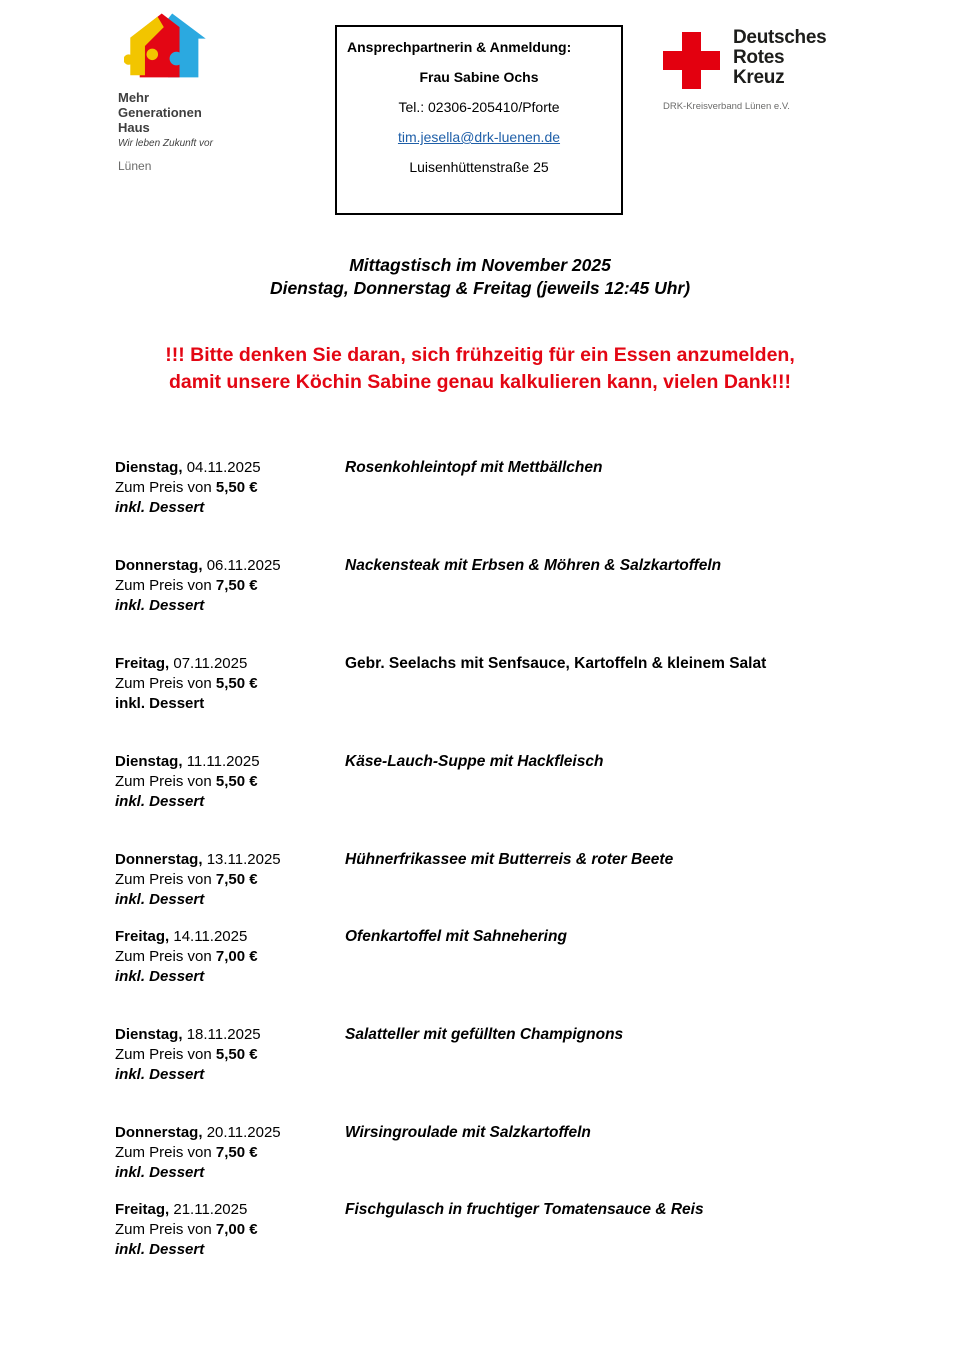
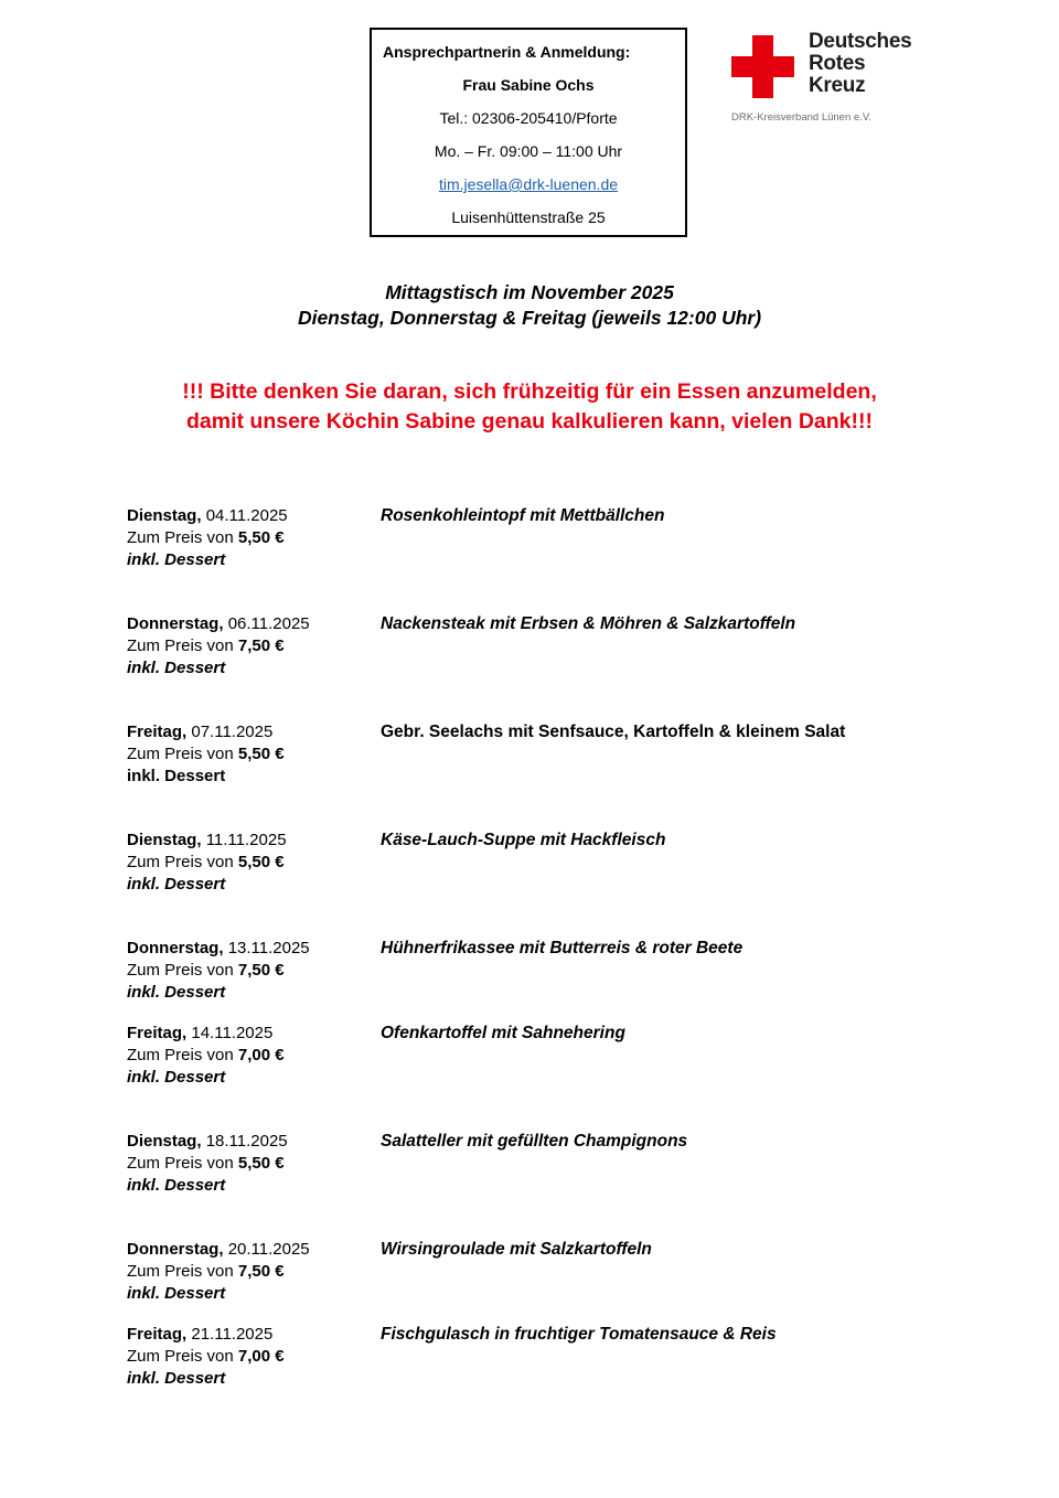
- Mehr
- Generationen
- Haus
- Wir leben Zukunft vor
- Lünen
  Ansprechpartnerin & Anmeldung:
  Frau Sabine Ochs
  Tel.: 02306-205410/Pforte
+ Mo. – Fr. 09:00 – 11:00 Uhr
  tim.jesella@drk-luenen.de
  Luisenhüttenstraße 25
  Deutsches
  Rotes
  Kreuz
  DRK-Kreisverband Lünen e.V.
  Mittagstisch im November 2025
- Dienstag, Donnerstag & Freitag (jeweils 12:45 Uhr)
+ Dienstag, Donnerstag & Freitag (jeweils 12:00 Uhr)
  !!! Bitte denken Sie daran, sich frühzeitig für ein Essen anzumelden,
  damit unsere Köchin Sabine genau kalkulieren kann, vielen Dank!!!
  Dienstag, 04.11.2025
  Zum Preis von 5,50 €
  inkl. Dessert
  Rosenkohleintopf mit Mettbällchen
  Donnerstag, 06.11.2025
  Zum Preis von 7,50 €
  inkl. Dessert
  Nackensteak mit Erbsen & Möhren & Salzkartoffeln
  Freitag, 07.11.2025
  Zum Preis von 5,50 €
  inkl. Dessert
  Gebr. Seelachs mit Senfsauce, Kartoffeln & kleinem Salat
  Dienstag, 11.11.2025
  Zum Preis von 5,50 €
  inkl. Dessert
  Käse-Lauch-Suppe mit Hackfleisch
  Donnerstag, 13.11.2025
  Zum Preis von 7,50 €
  inkl. Dessert
  Hühnerfrikassee mit Butterreis & roter Beete
  Freitag, 14.11.2025
  Zum Preis von 7,00 €
  inkl. Dessert
  Ofenkartoffel mit Sahnehering
  Dienstag, 18.11.2025
  Zum Preis von 5,50 €
  inkl. Dessert
  Salatteller mit gefüllten Champignons
  Donnerstag, 20.11.2025
  Zum Preis von 7,50 €
  inkl. Dessert
  Wirsingroulade mit Salzkartoffeln
  Freitag, 21.11.2025
  Zum Preis von 7,00 €
  inkl. Dessert
  Fischgulasch in fruchtiger Tomatensauce & Reis
